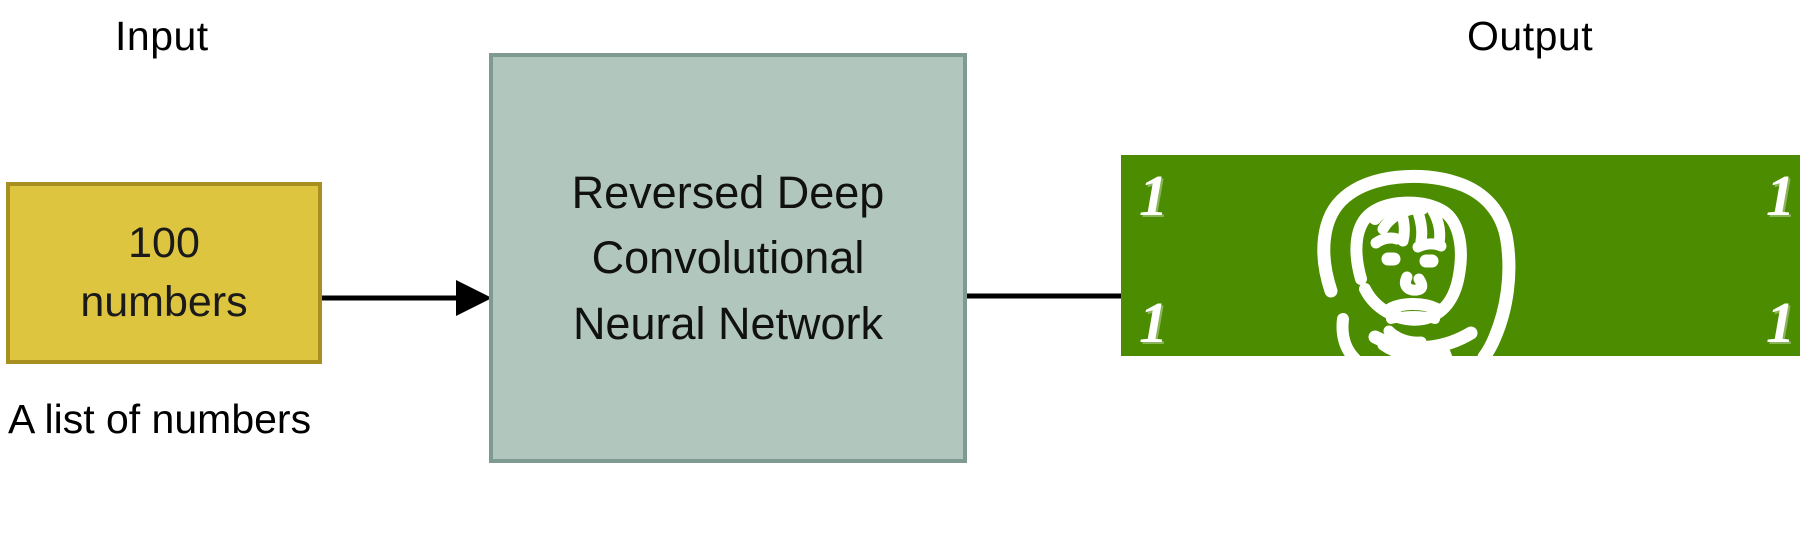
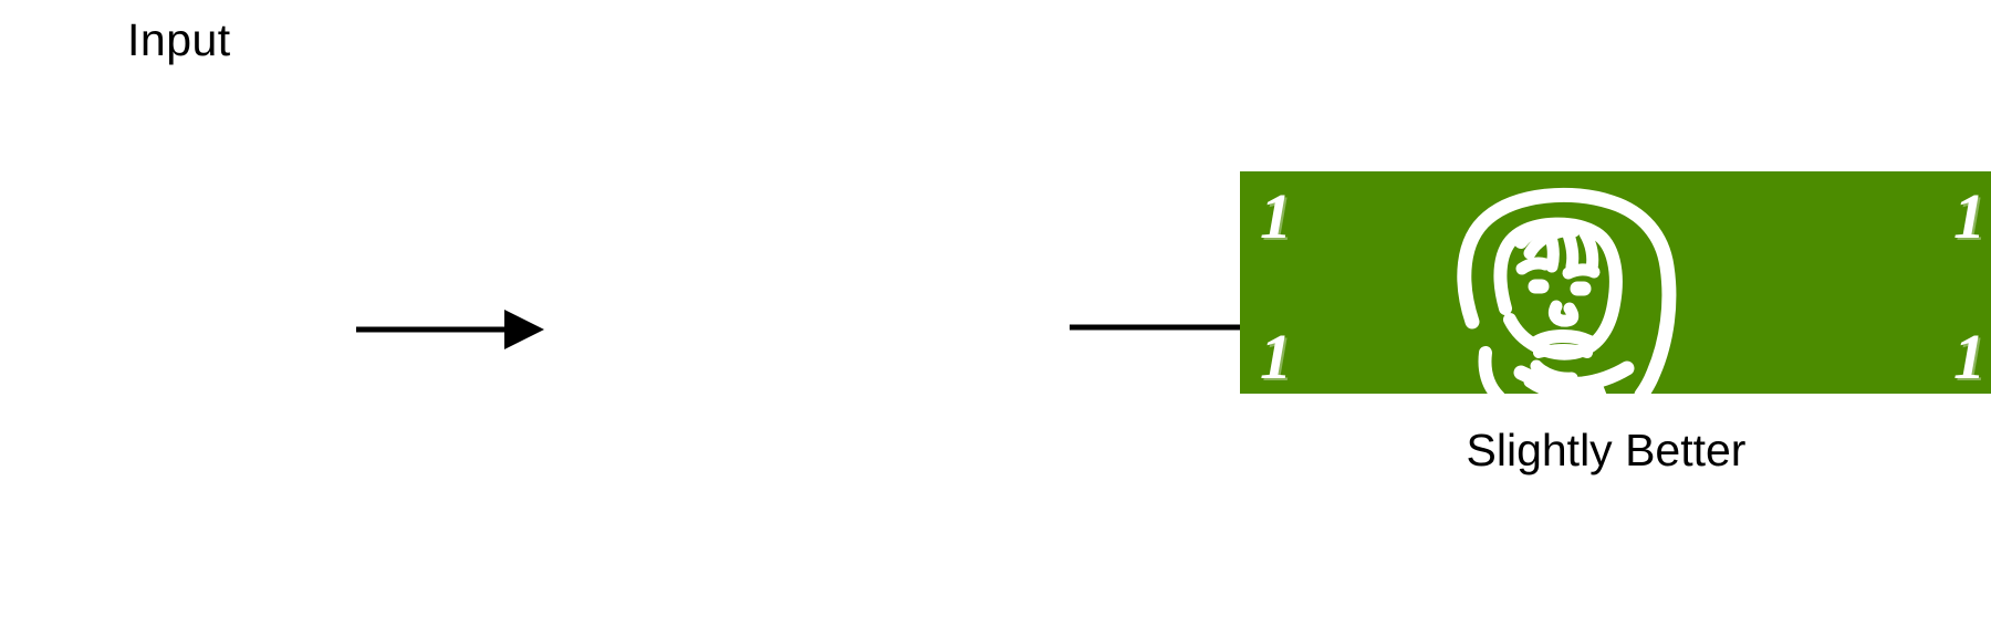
  Input
- 100
- numbers
- A list of numbers
- Reversed Deep
- Convolutional
- Neural Network
- Output
  1
  1
  1
  1
+ Slightly Better
